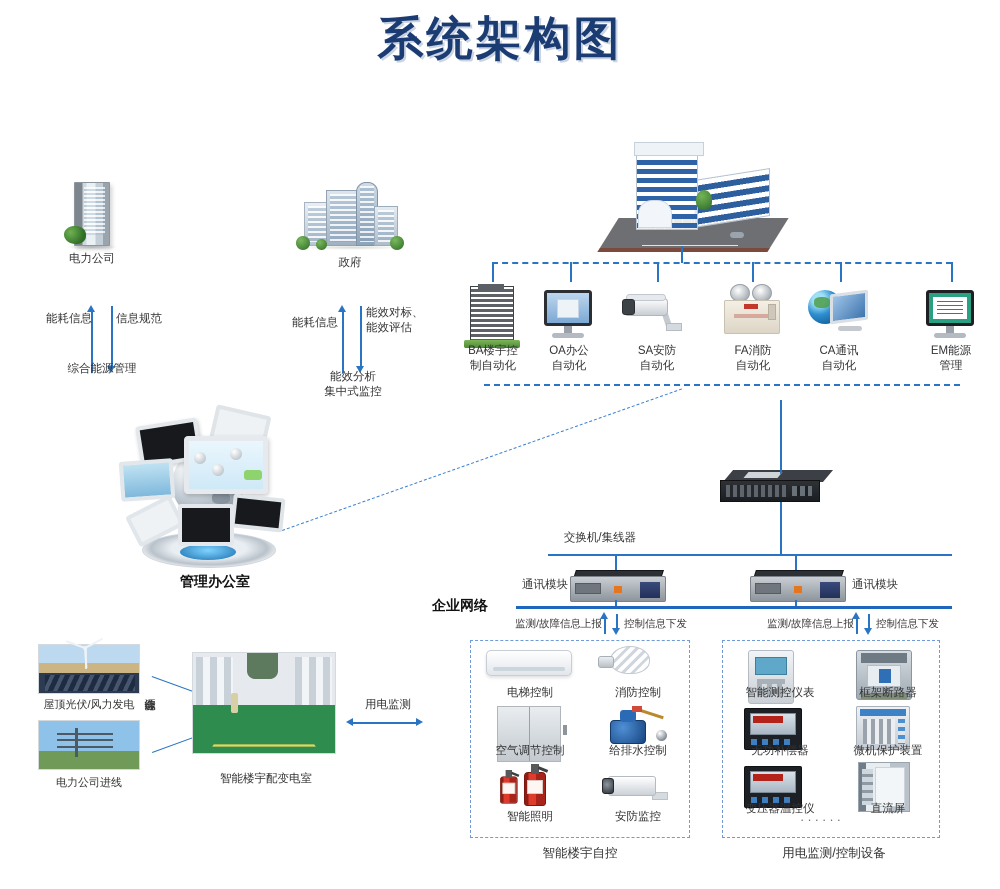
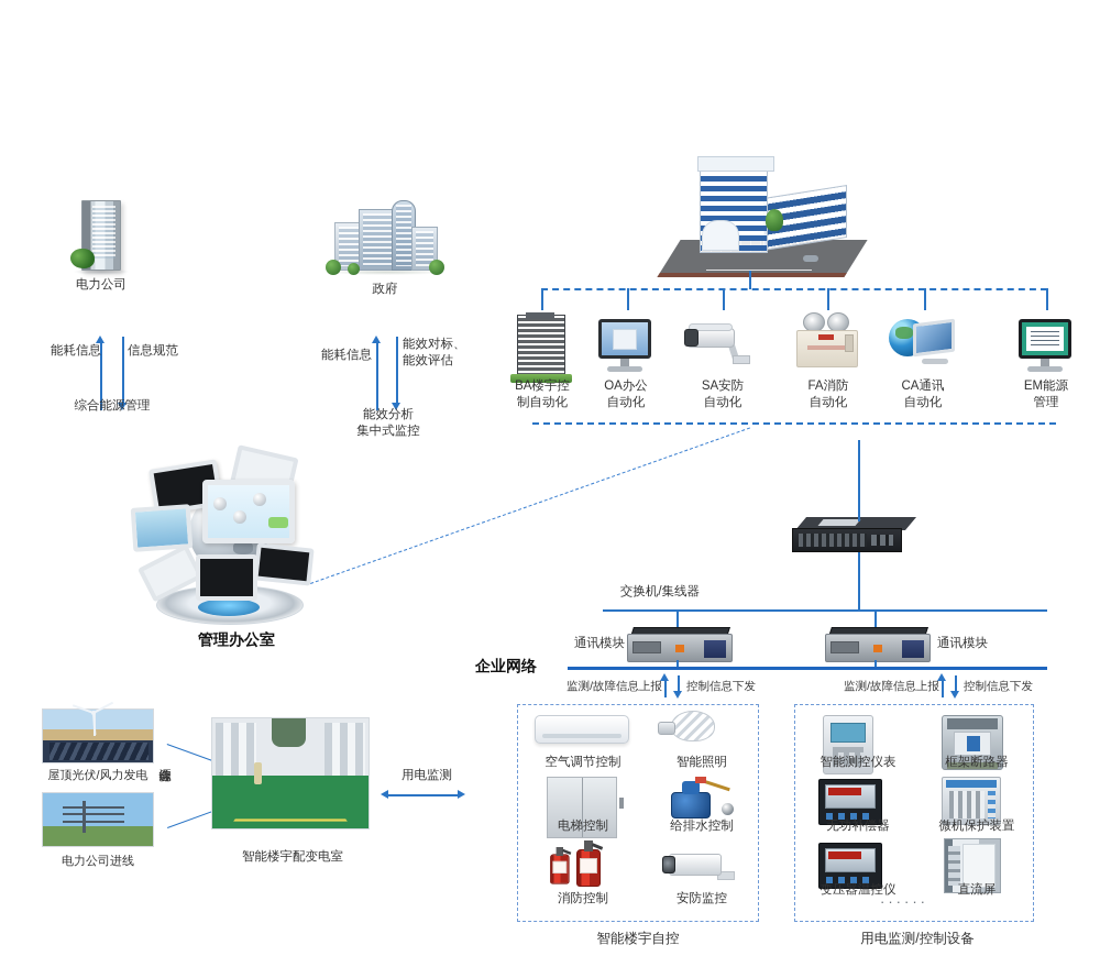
- 系统架构图
  电力公司
  能耗信息
  信息规范
  综合能源管理
  政府
  能耗信息
  能效对标、
  能效评估
  能效分析
  集中式监控
  BA楼宇控
  制自动化
  OA办公
  自动化
  SA安防
  自动化
  FA消防
  自动化
  CA通讯
  自动化
  EM能源
  管理
  管理办公室
  交换机/集线器
  通讯模块
  通讯模块
  企业网络
  监测/故障信息上报
  控制信息下发
  监测/故障信息上报
  控制信息下发
- 电梯控制
+ 空气调节控制
- 消防控制
+ 智能照明
- 空气调节控制
+ 电梯控制
  给排水控制
- 智能照明
+ 消防控制
  安防监控
  智能楼宇自控
  智能测控仪表
  框架断路器
  无功补偿器
  微机保护装置
  变压器温控仪
  直流屏
  ······
  用电监测/控制设备
  屋顶光伏/风力发电
  电力公司进线
  智能楼宇配变电室
  用电监测
